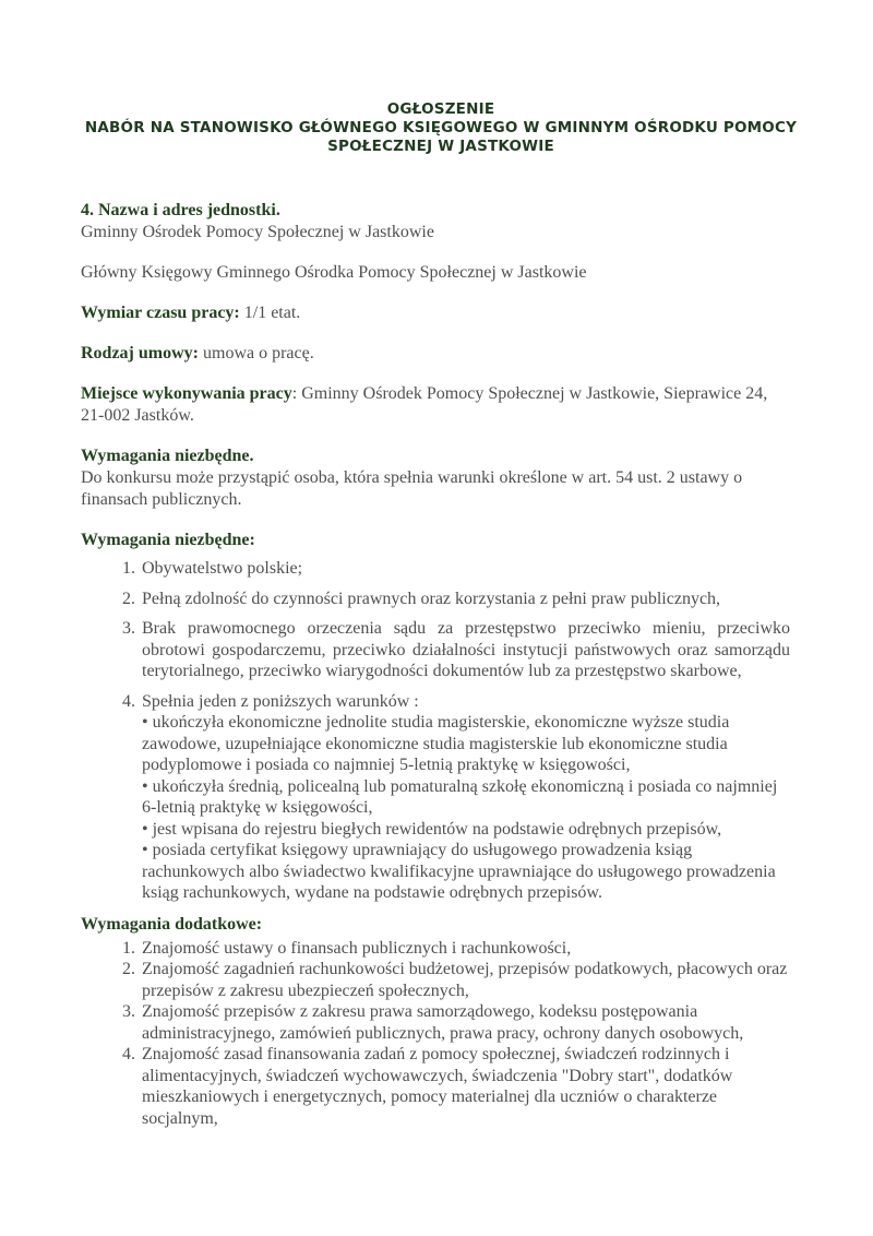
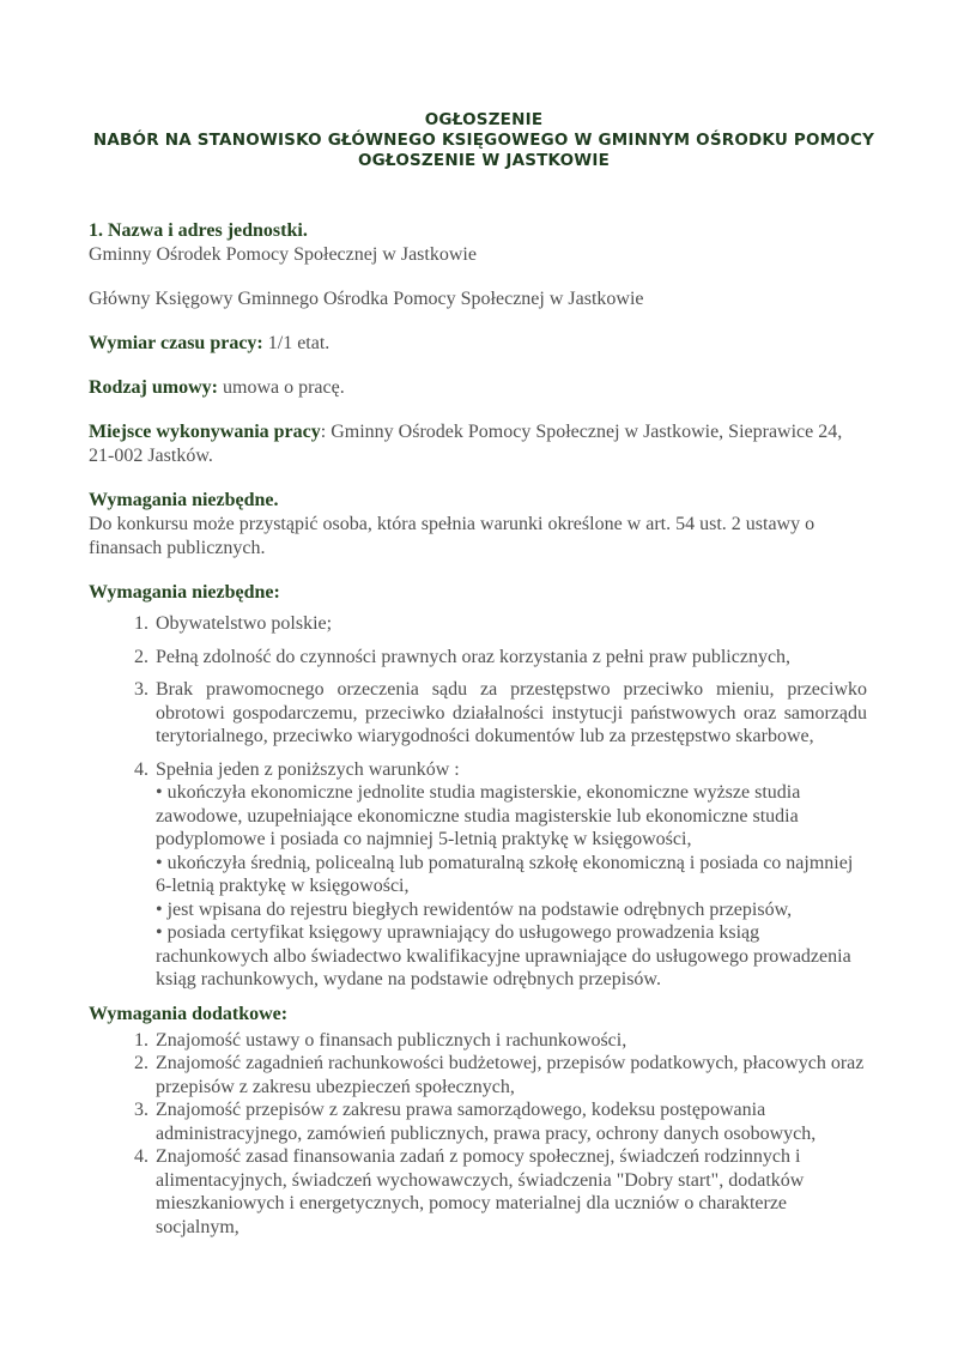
  OGŁOSZENIE
- NABÓR NA STANOWISKO GŁÓWNEGO KSIĘGOWEGO W GMINNYM OŚRODKU POMOCY SPOŁECZNEJ W JASTKOWIE
+ NABÓR NA STANOWISKO GŁÓWNEGO KSIĘGOWEGO W GMINNYM OŚRODKU POMOCY OGŁOSZENIE W JASTKOWIE
- 4. Nazwa i adres jednostki.
+ 1. Nazwa i adres jednostki.
  Gminny Ośrodek Pomocy Społecznej w Jastkowie
  Główny Księgowy Gminnego Ośrodka Pomocy Społecznej w Jastkowie
  Wymiar czasu pracy: 1/1 etat.
  Rodzaj umowy: umowa o pracę.
  Miejsce wykonywania pracy: Gminny Ośrodek Pomocy Społecznej w Jastkowie, Sieprawice 24, 21-002 Jastków.
  Wymagania niezbędne.
  Do konkursu może przystąpić osoba, która spełnia warunki określone w art. 54 ust. 2 ustawy o finansach publicznych.
  Wymagania niezbędne:
  Obywatelstwo polskie;
  Pełną zdolność do czynności prawnych oraz korzystania z pełni praw publicznych,
  Brak prawomocnego orzeczenia sądu za przestępstwo przeciwko mieniu, przeciwko obrotowi gospodarczemu, przeciwko działalności instytucji państwowych oraz samorządu terytorialnego, przeciwko wiarygodności dokumentów lub za przestępstwo skarbowe,
  Spełnia jeden z poniższych warunków :
  • ukończyła ekonomiczne jednolite studia magisterskie, ekonomiczne wyższe studia zawodowe, uzupełniające ekonomiczne studia magisterskie lub ekonomiczne studia podyplomowe i posiada co najmniej 5-letnią praktykę w księgowości,
  • ukończyła średnią, policealną lub pomaturalną szkołę ekonomiczną i posiada co najmniej 6-letnią praktykę w księgowości,
  • jest wpisana do rejestru biegłych rewidentów na podstawie odrębnych przepisów,
  • posiada certyfikat księgowy uprawniający do usługowego prowadzenia ksiąg rachunkowych albo świadectwo kwalifikacyjne uprawniające do usługowego prowadzenia ksiąg rachunkowych, wydane na podstawie odrębnych przepisów.
  Wymagania dodatkowe:
  Znajomość ustawy o finansach publicznych i rachunkowości,
  Znajomość zagadnień rachunkowości budżetowej, przepisów podatkowych, płacowych oraz przepisów z zakresu ubezpieczeń społecznych,
  Znajomość przepisów z zakresu prawa samorządowego, kodeksu postępowania administracyjnego, zamówień publicznych, prawa pracy, ochrony danych osobowych,
  Znajomość zasad finansowania zadań z pomocy społecznej, świadczeń rodzinnych i alimentacyjnych, świadczeń wychowawczych, świadczenia "Dobry start", dodatków mieszkaniowych i energetycznych, pomocy materialnej dla uczniów o charakterze socjalnym,
